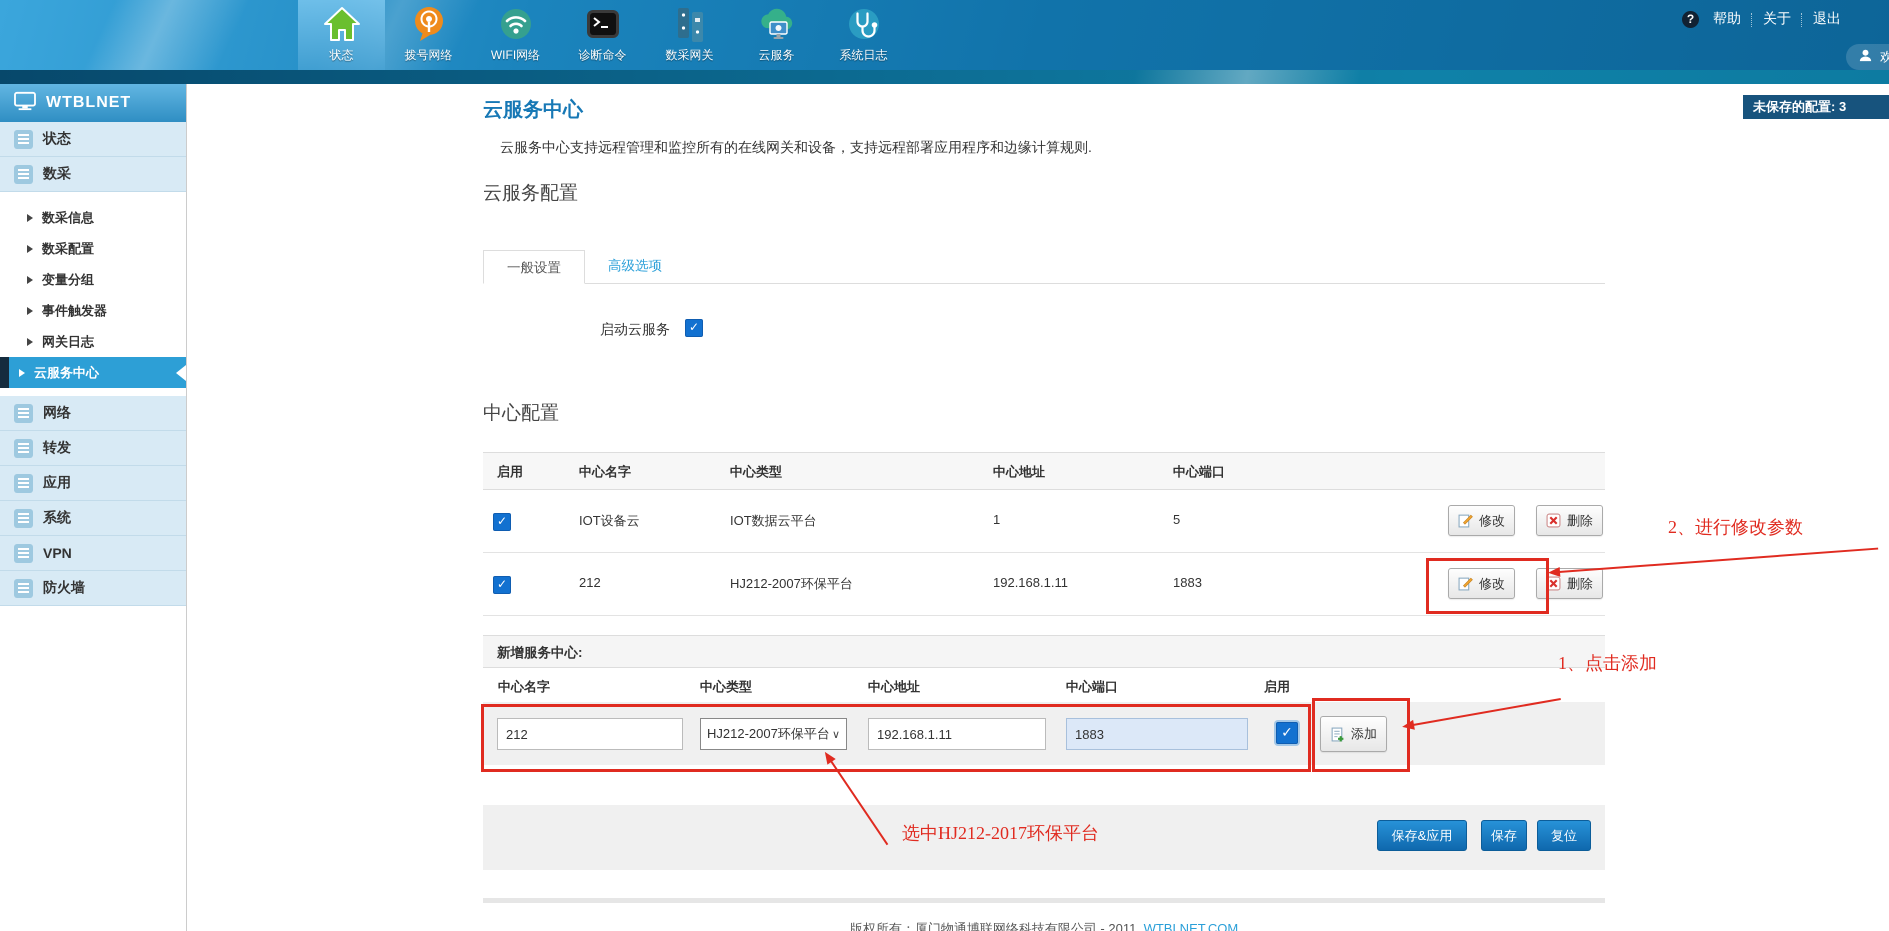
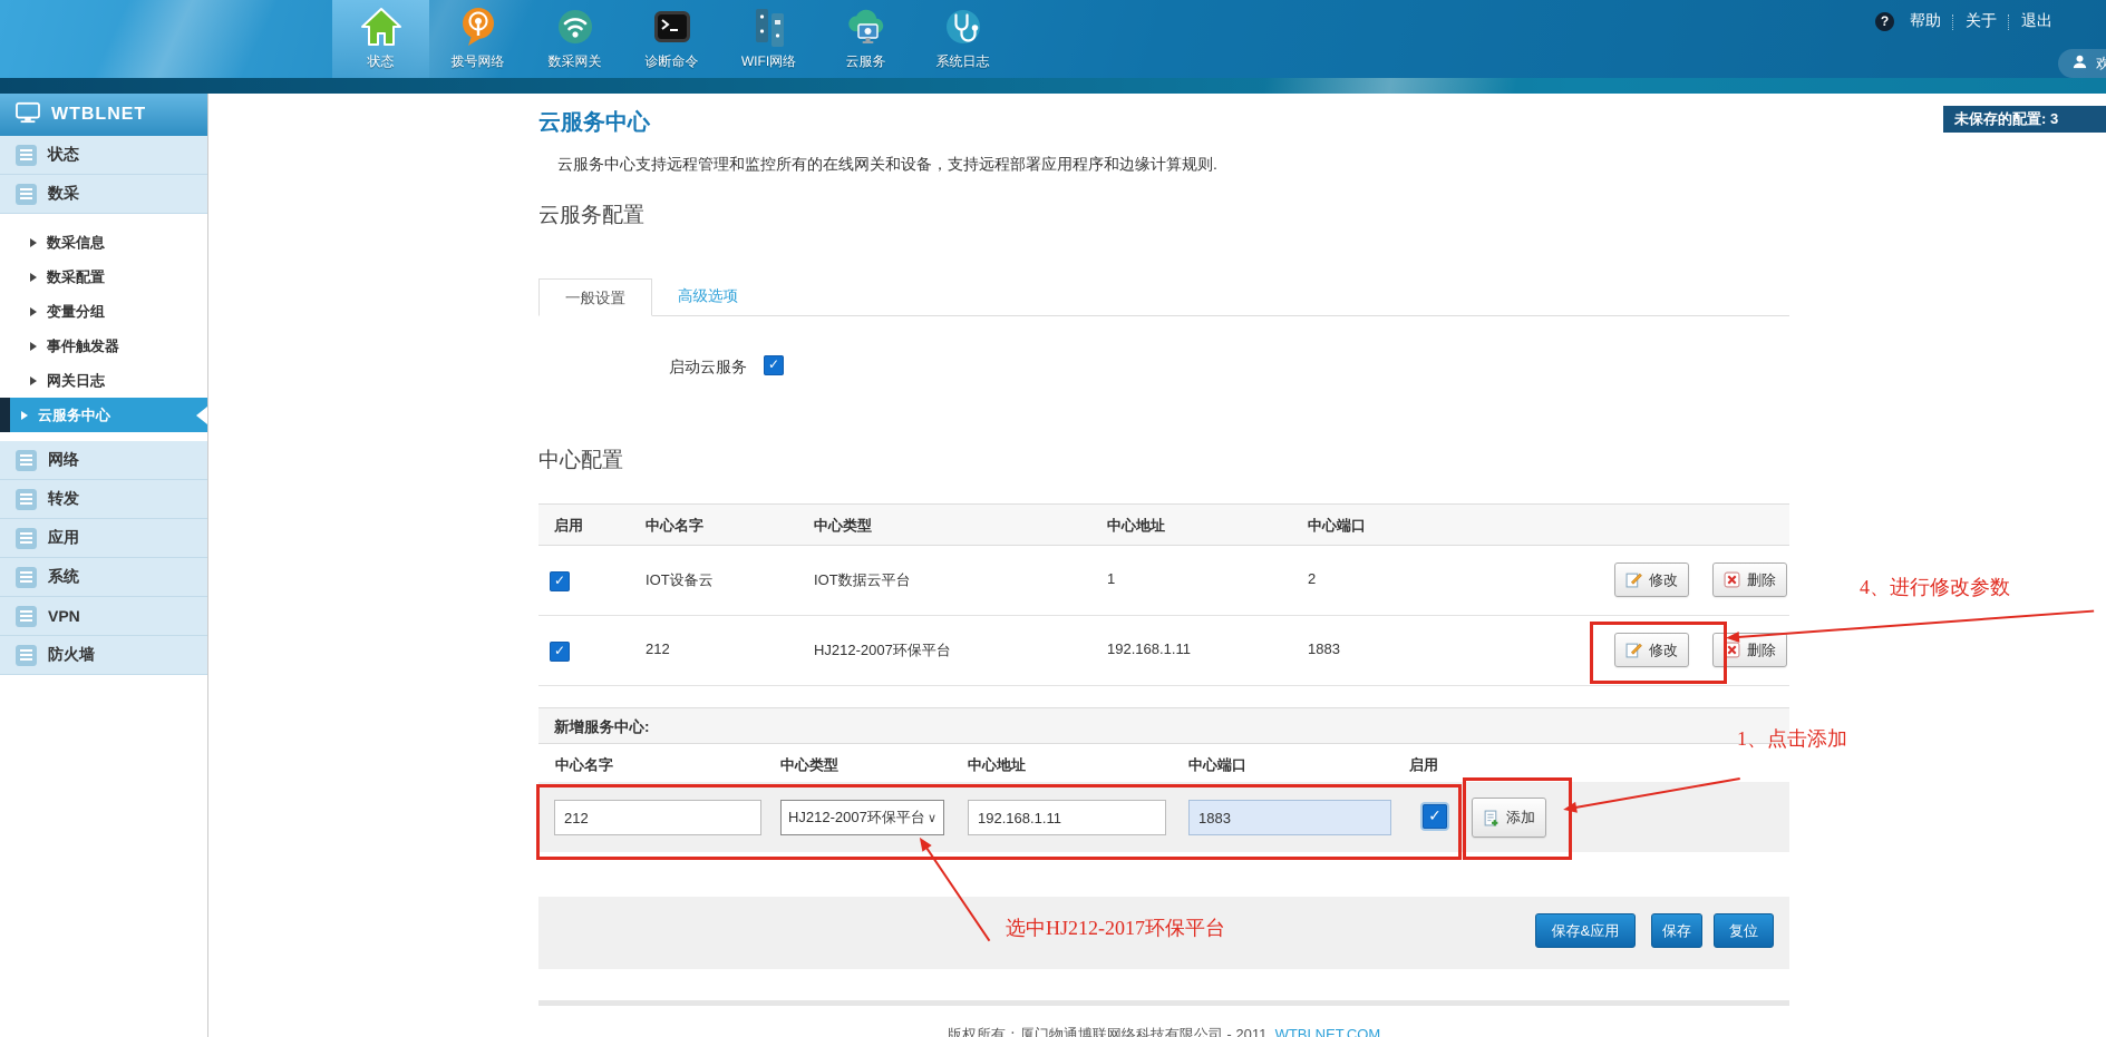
  状态
  拨号网络
- WIFI网络
+ 数采网关
  诊断命令
- 数采网关
+ WIFI网络
  云服务
  系统日志
  ?
  帮助
  关于
  退出
  WTBLNET
  状态
  数采
  数采信息
  数采配置
  变量分组
  事件触发器
  网关日志
  云服务中心
  网络
  转发
  应用
  系统
  VPN
  防火墙
  未保存的配置: 3
  云服务中心
  云服务中心支持远程管理和监控所有的在线网关和设备，支持远程部署应用程序和边缘计算规则.
  云服务配置
  一般设置
  高级选项
  启动云服务
  中心配置
  启用
  中心名字
  中心类型
  中心地址
  中心端口
  IOT设备云
  IOT数据云平台
  1
- 5
+ 2
  修改
  删除
  212
  HJ212-2007环保平台
  192.168.1.11
  1883
  修改
  删除
  新增服务中心:
  中心名字
  中心类型
  中心地址
  中心端口
  启用
  212
  HJ212-2007环保平台
  ∨
  192.168.1.11
  1883
  添加
  保存&应用
  保存
  复位
  版权所有：厦门物通博联网络科技有限公司 - 2011. WTBLNET.COM
- 2、进行修改参数
+ 4、进行修改参数
  1、点击添加
  选中HJ212-2017环保平台
